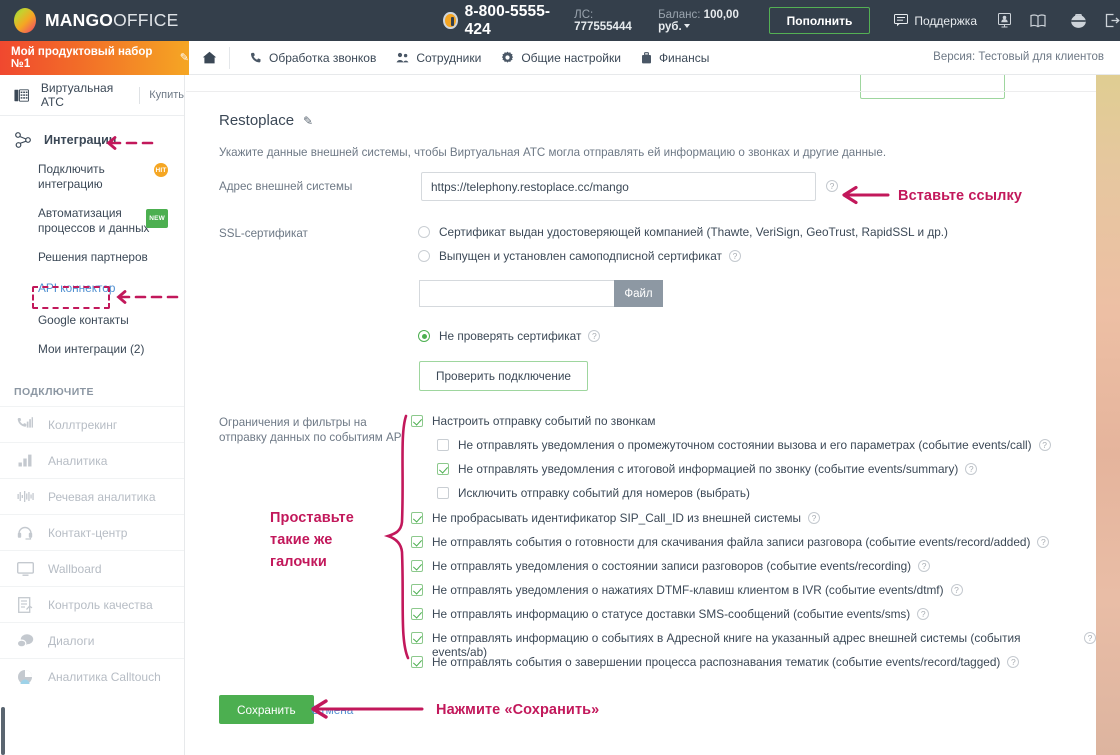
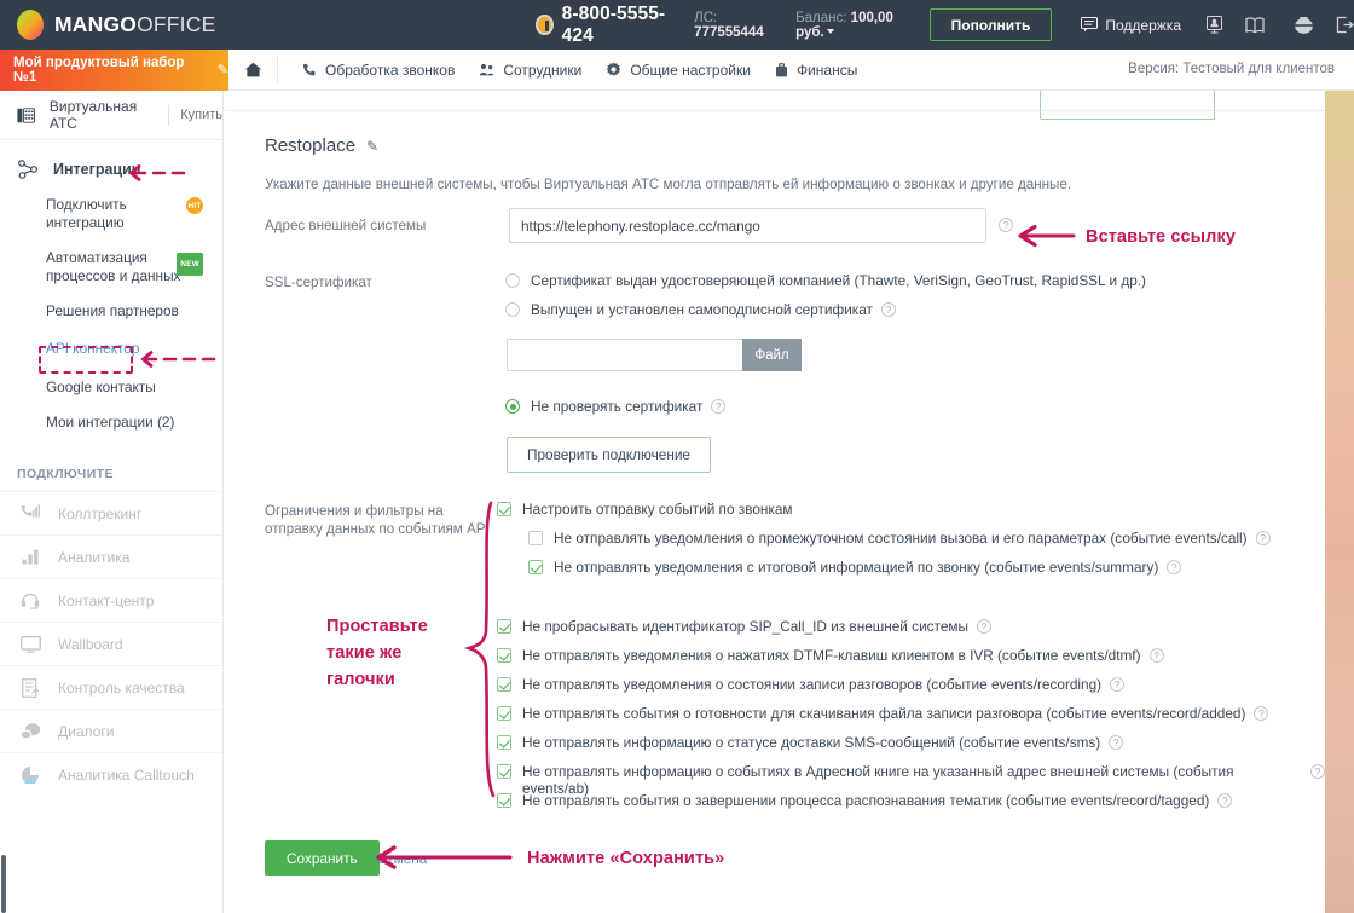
  MANGOOFFICE
  8-800-5555-424
  ЛС: 777555444
  Баланс: 100,00 руб.
  Пополнить
  Поддержка
  Мой продуктовый набор №1
  ✎
  Обработка звонков
  Сотрудники
  Общие настройки
  Финансы
  Версия: Тестовый для клиентов
  Виртуальная АТС
  Купить
  Интеграци
  Подключить интеграцию
  Автоматизация процессов и данных
  Решения партнеров
  API коннектор
  Google контакты
  Мои интеграции (2)
  ПОДКЛЮЧИТЕ
  Коллтрекинг
  Аналитика
- Речевая аналитика
  Контакт-центр
  Wallboard
  Контроль качества
  Диалоги
  Аналитика Calltouch
  Restoplace
  ✎
  Укажите данные внешней системы, чтобы Виртуальная АТС могла отправлять ей информацию о звонках и другие данные.
  Адрес внешней системы
  https://telephony.restoplace.cc/mango
  ?
  SSL-сертификат
  Сертификат выдан удостоверяющей компанией (Thawte, VeriSign, GeoTrust, RapidSSL и др.)
  Выпущен и установлен самоподписной сертификат
  ?
  Файл
  Не проверять сертификат
  ?
  Проверить подключение
  Ограничения и фильтры на отправку данных по событиям AP
  Настроить отправку событий по звонкам
  Не отправлять уведомления о промежуточном состоянии вызова и его параметрах (событие events/call)
  ?
  Не отправлять уведомления с итоговой информацией по звонку (событие events/summary)
  ?
- Исключить отправку событий для номеров (выбрать)
  Не пробрасывать идентификатор SIP_Call_ID из внешней системы
  ?
- Не отправлять события о готовности для скачивания файла записи разговора (событие events/record/added)
+ Не отправлять уведомления о нажатиях DTMF-клавиш клиентом в IVR (событие events/dtmf)
  ?
  Не отправлять уведомления о состоянии записи разговоров (событие events/recording)
  ?
- Не отправлять уведомления о нажатиях DTMF-клавиш клиентом в IVR (событие events/dtmf)
+ Не отправлять события о готовности для скачивания файла записи разговора (событие events/record/added)
  ?
  Не отправлять информацию о статусе доставки SMS-сообщений (событие events/sms)
  ?
  Не отправлять информацию о событиях в Адресной книге на указанный адрес внешней системы (события events/ab)
  ?
  Не отправлять события о завершении процесса распознавания тематик (событие events/record/tagged)
  ?
  Сохранить
  Вставьте ссылку
  Проставьте
  такие же
  галочки
  Нажмите «Сохранить»
